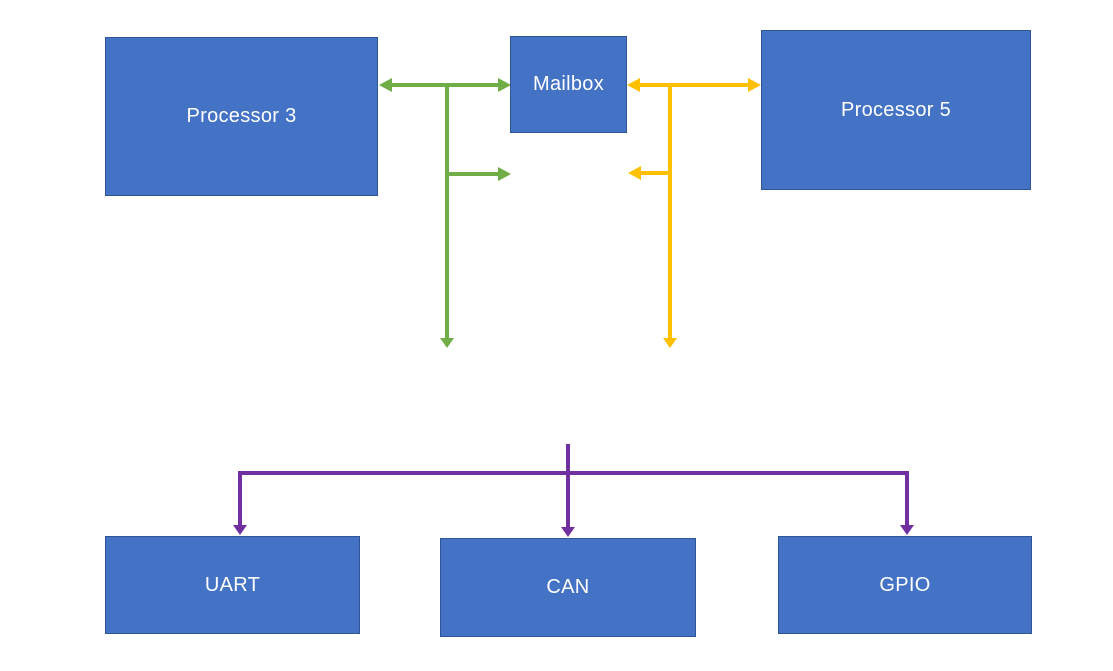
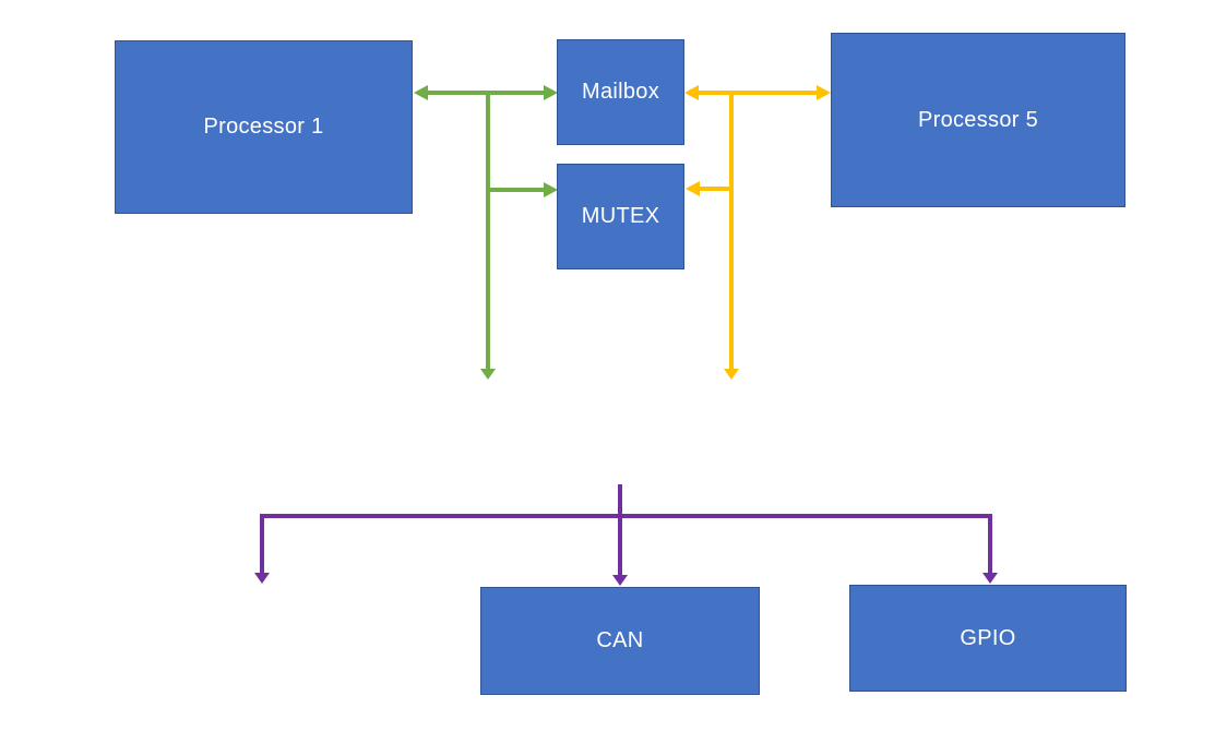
- Processor 3
+ Processor 1
  Mailbox
+ MUTEX
  Processor 5
- UART
  CAN
  GPIO
